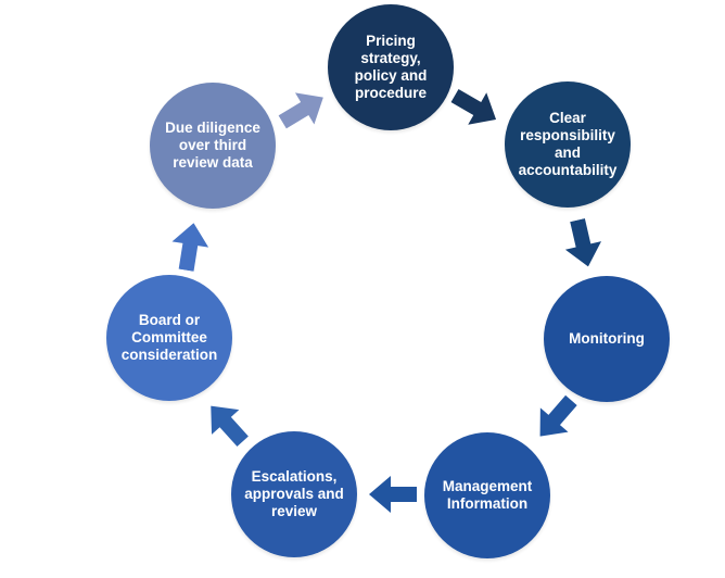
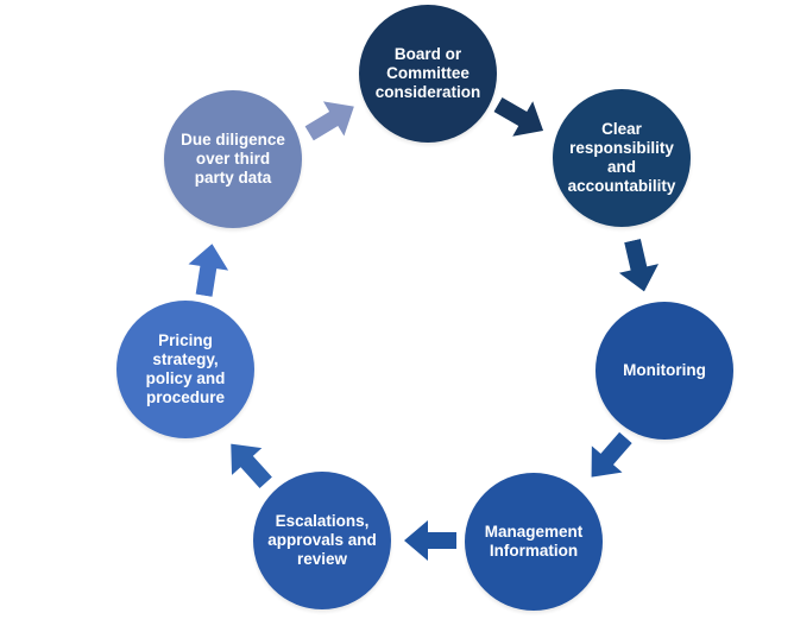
- Pricing strategy, policy and procedure
+ Board or Committee consideration
  Clear responsibility and accountability
  Monitoring
  Management Information
  Escalations, approvals and review
- Board or Committee consideration
+ Pricing strategy, policy and procedure
- Due diligence over third review data
+ Due diligence over third party data
